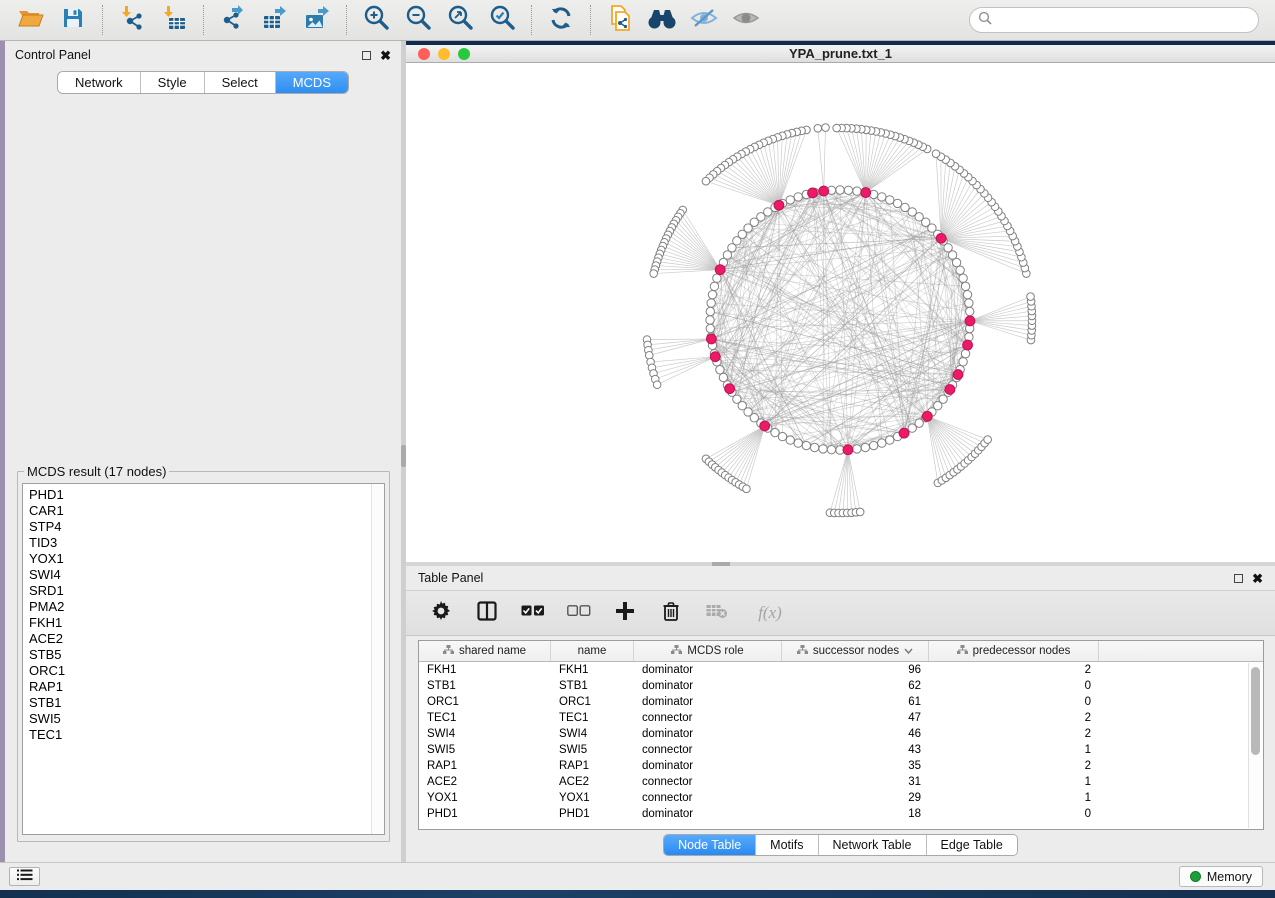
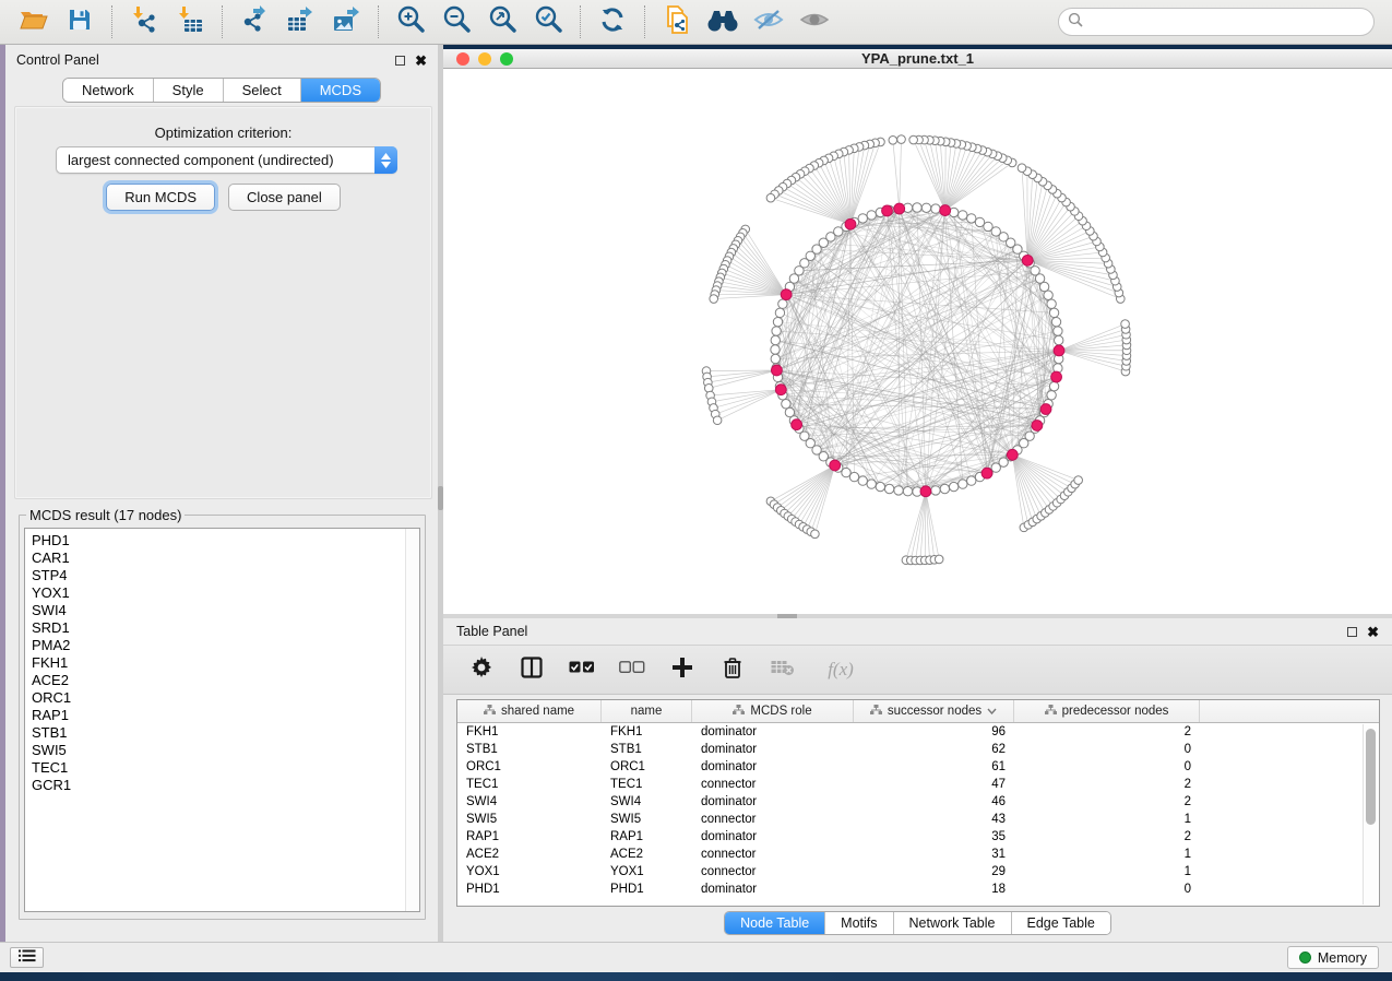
  Control Panel
  ✖
  Network
  Style
  Select
  MCDS
+ Optimization criterion:
+ largest connected component (undirected)
+ Run MCDS
+ Close panel
  MCDS result (17 nodes)
  PHD1
  CAR1
  STP4
- TID3
  YOX1
  SWI4
  SRD1
  PMA2
  FKH1
  ACE2
- STB5
  ORC1
  RAP1
  STB1
  SWI5
  TEC1
+ GCR1
  YPA_prune.txt_1
  Table Panel
  ✖
  f(x)
  shared name
  name
  MCDS role
  successor nodes
  predecessor nodes
  FKH1
  FKH1
  dominator
  96
  2
  STB1
  STB1
  dominator
  62
  0
  ORC1
  ORC1
  dominator
  61
  0
  TEC1
  TEC1
  connector
  47
  2
  SWI4
  SWI4
  dominator
  46
  2
  SWI5
  SWI5
  connector
  43
  1
  RAP1
  RAP1
  dominator
  35
  2
  ACE2
  ACE2
  connector
  31
  1
  YOX1
  YOX1
  connector
  29
  1
  PHD1
  PHD1
  dominator
  18
  0
  Node Table
  Motifs
  Network Table
  Edge Table
  Memory
